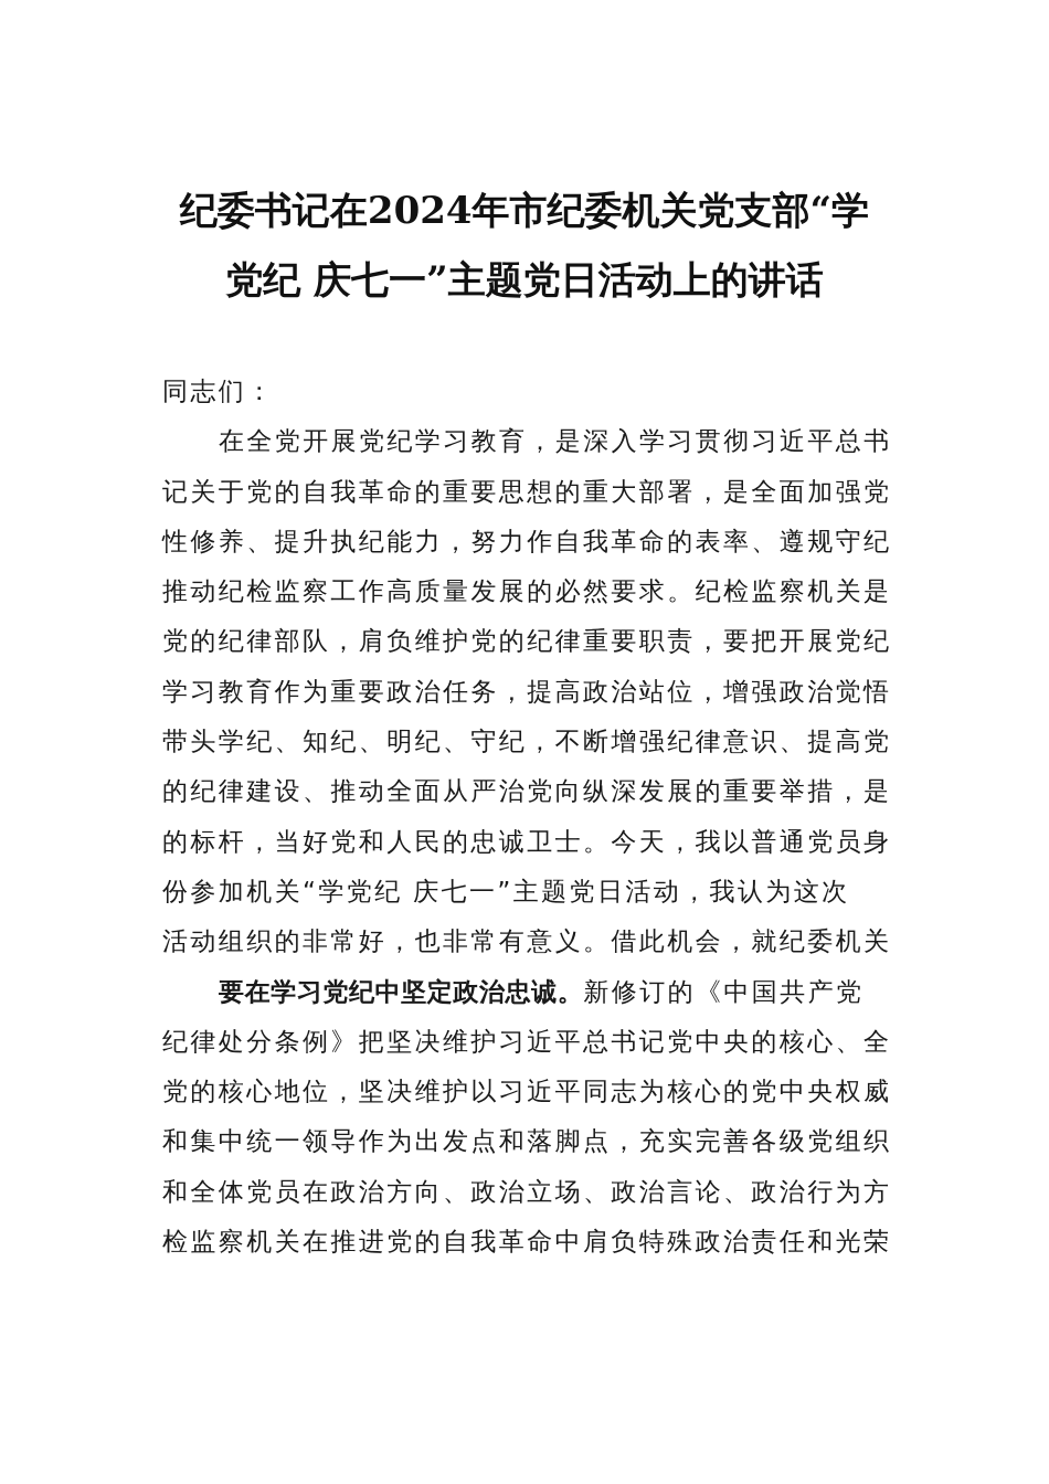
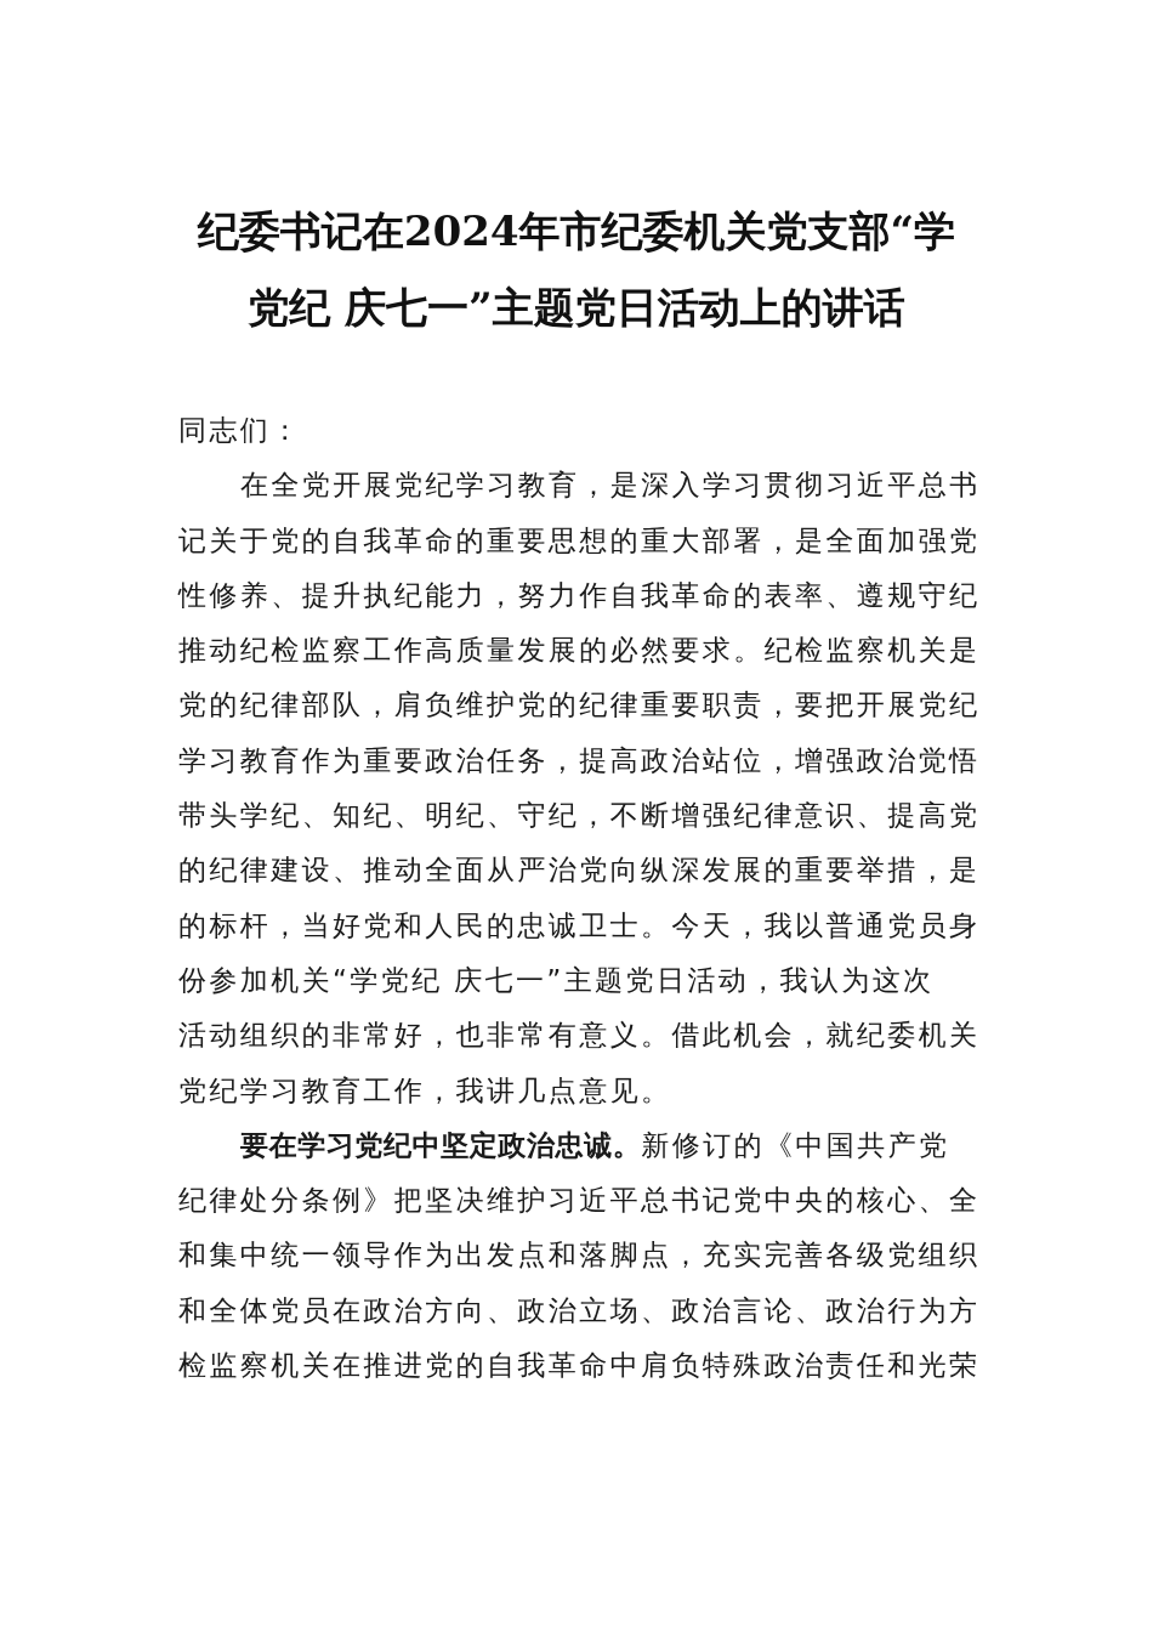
  纪委书记在2024年市纪委机关党支部“学
  党纪 庆七一”主题党日活动上的讲话
  同志们：
  在全党开展党纪学习教育，是深入学习贯彻习近平总书
  记关于党的自我革命的重要思想的重大部署，是全面加强党
  性修养、提升执纪能力，努力作自我革命的表率、遵规守纪
  推动纪检监察工作高质量发展的必然要求。纪检监察机关是
  党的纪律部队，肩负维护党的纪律重要职责，要把开展党纪
  学习教育作为重要政治任务，提高政治站位，增强政治觉悟
  带头学纪、知纪、明纪、守纪，不断增强纪律意识、提高党
  的纪律建设、推动全面从严治党向纵深发展的重要举措，是
  的标杆，当好党和人民的忠诚卫士。今天，我以普通党员身
  份参加机关“学党纪 庆七一”主题党日活动，我认为这次
  活动组织的非常好，也非常有意义。借此机会，就纪委机关
+ 党纪学习教育工作，我讲几点意见。
  要在学习党纪中坚定政治忠诚。新修订的《中国共产党
  纪律处分条例》把坚决维护习近平总书记党中央的核心、全
- 党的核心地位，坚决维护以习近平同志为核心的党中央权威
  和集中统一领导作为出发点和落脚点，充实完善各级党组织
  和全体党员在政治方向、政治立场、政治言论、政治行为方
  检监察机关在推进党的自我革命中肩负特殊政治责任和光荣
